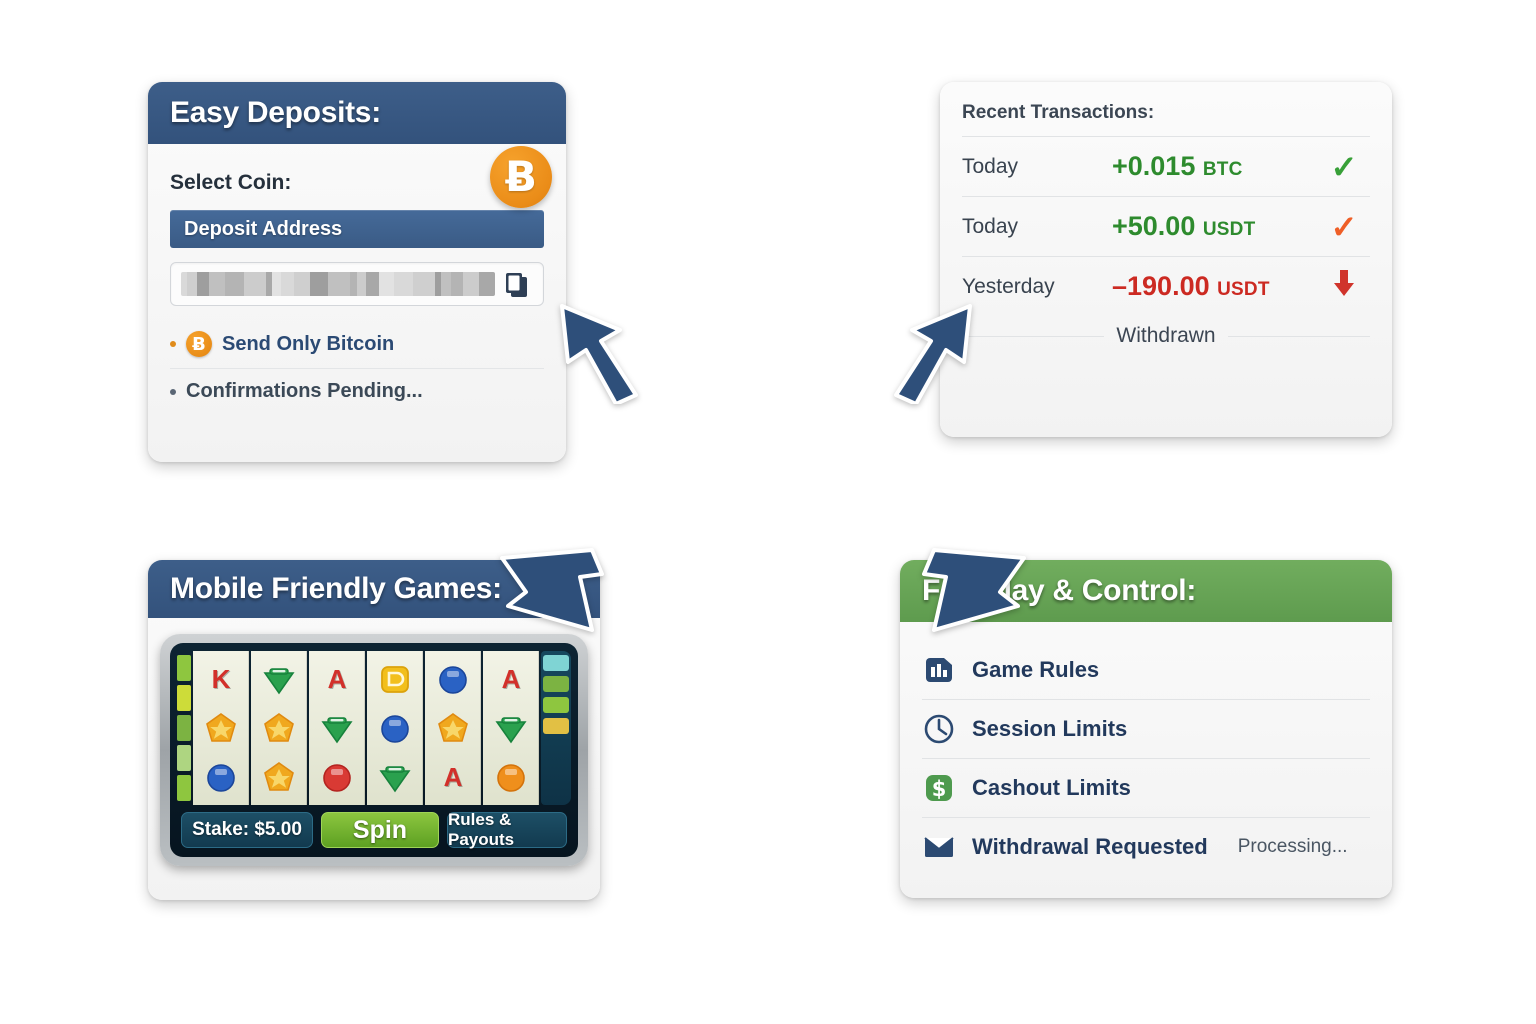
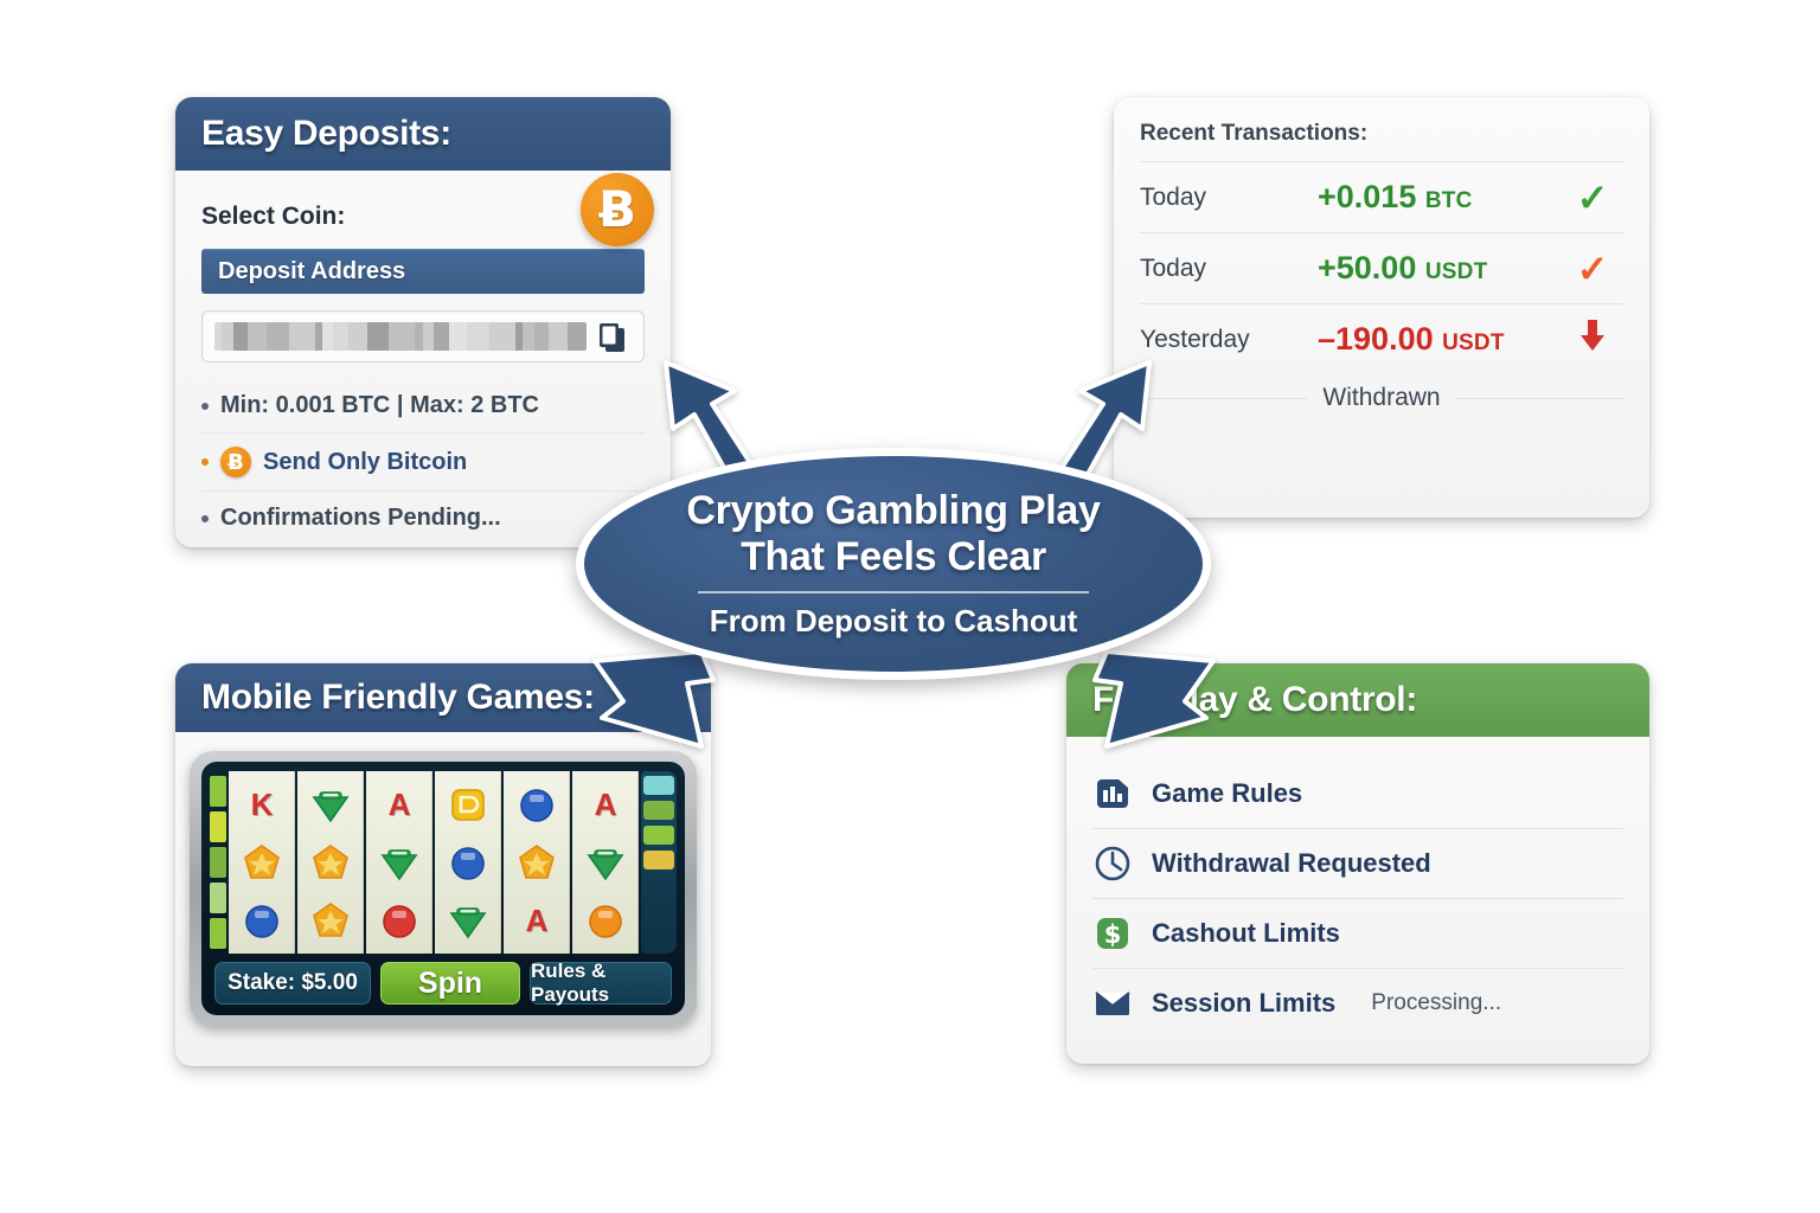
  Easy Deposits:
  Select Coin:
  Ƀ
  Deposit Address
+ Min: 0.001 BTC | Max: 2 BTC
  Ƀ
  Send Only Bitcoin
  Confirmations Pending...
  Recent Transactions:
  Today
  +0.015 BTC
  ✓
  Today
  +50.00 USDT
  ✓
  Yesterday
  –190.00 USDT
  Withdrawn
  Mobile Friendly Games:
  K
  A
  A
  A
  Stake: $5.00
  Spin
  Rules & Payouts
  Flay & Control:
  Game Rules
- Session Limits
+ Withdrawal Requested
  $
  Cashout Limits
- Withdrawal Requested
+ Session Limits
  Processing...
+ Crypto Gambling Play
+ That Feels Clear
+ From Deposit to Cashout
